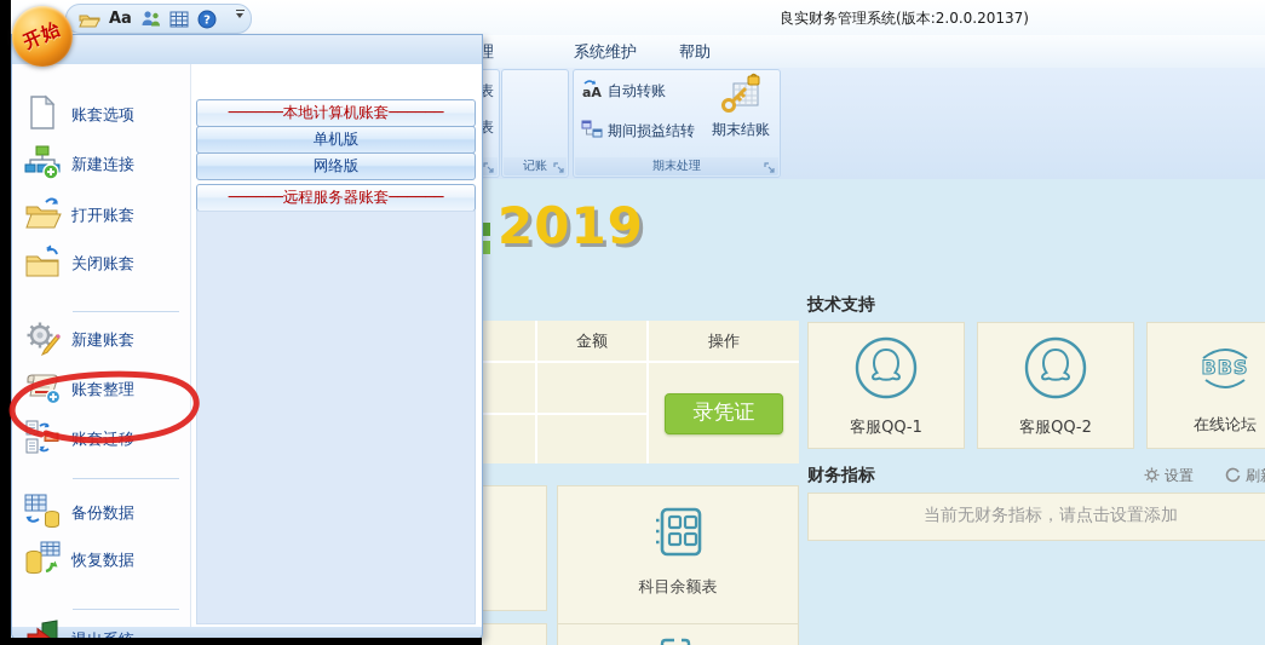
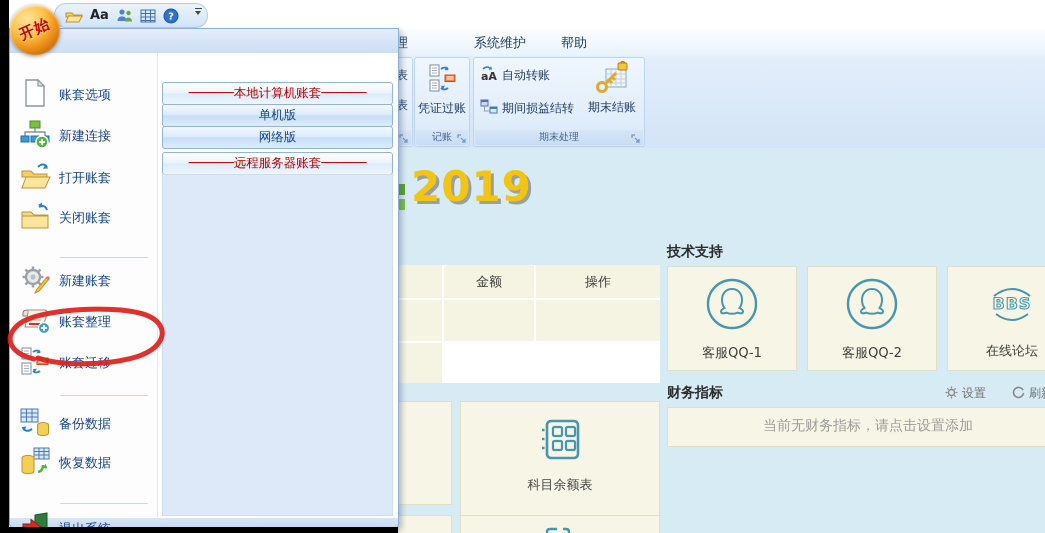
- 良实财务管理系统(版本:2.0.0.20137)
  Aa
  ?
  系统维护
  帮助
  表
  表
+ 凭证过账
  记账
  aA
  自动转账
  期间损益结转
  期末结账
  期末处理
  2019
  金额
  操作
- 录凭证
  科目余额表
  技术支持
  客服QQ-1
  客服QQ-2
  BBS
  在线论坛
  财务指标
  设置
  当前无财务指标，请点击设置添加
  账套选项
  新建连接
  打开账套
  关闭账套
  新建账套
  账套整理
  备份数据
  恢复数据
  ──────本地计算机账套──────
  单机版
  网络版
  ──────远程服务器账套──────
